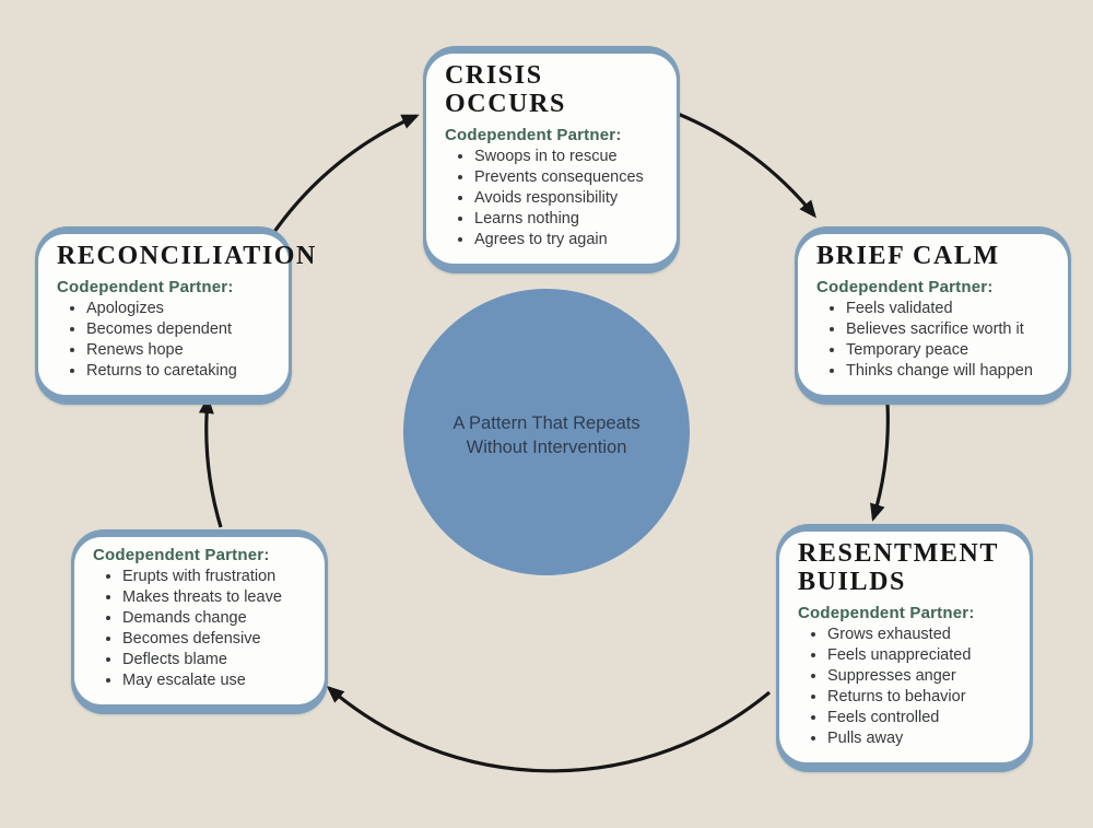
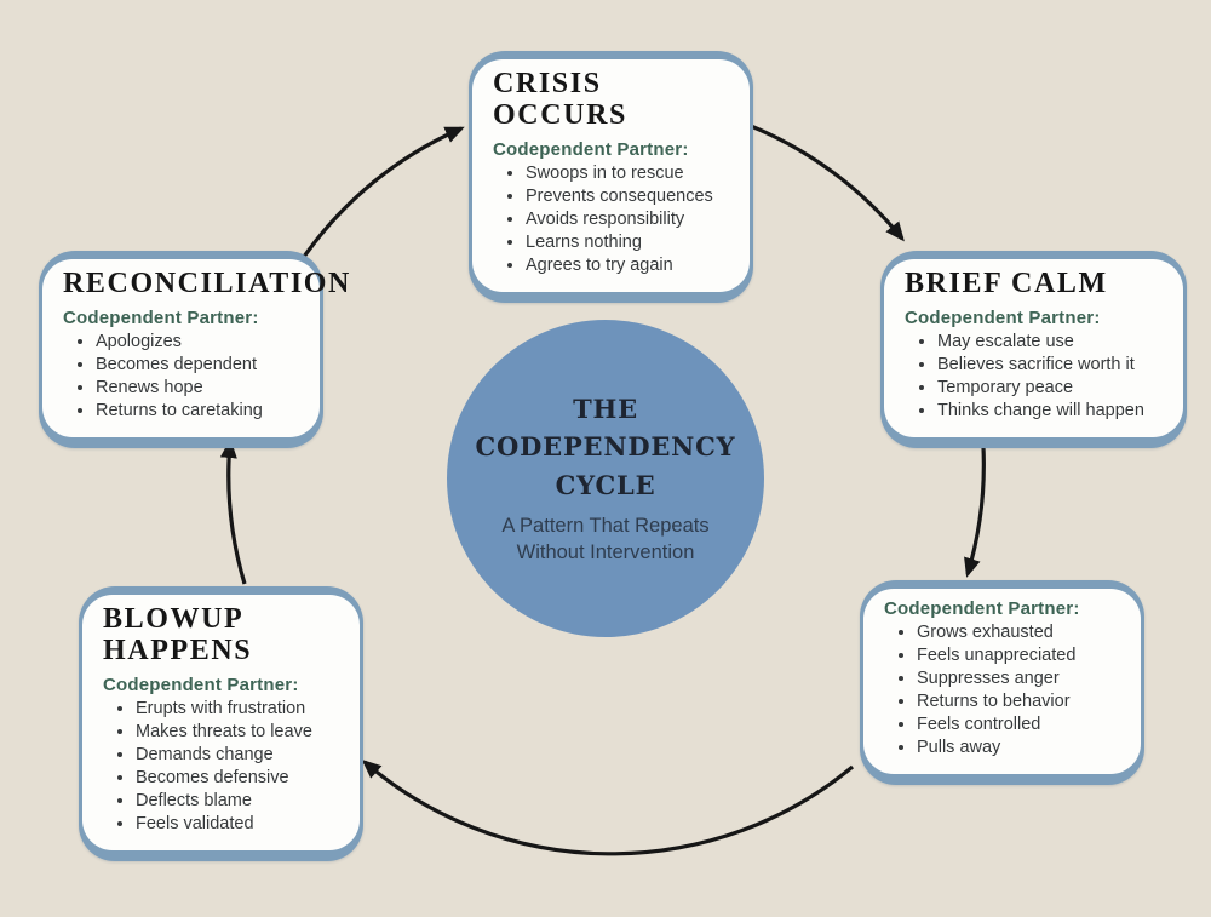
+ THE CODEPENDENCY CYCLE
  A Pattern That Repeats Without Intervention
  CRISIS OCCURS
  Codependent Partner:
  Swoops in to rescue
  Prevents consequences
  Avoids responsibility
  Learns nothing
  Agrees to try again
  BRIEF CALM
  Codependent Partner:
- Feels validated
+ May escalate use
  Believes sacrifice worth it
  Temporary peace
  Thinks change will happen
- RESENTMENT BUILDS
  Codependent Partner:
  Grows exhausted
  Feels unappreciated
  Suppresses anger
  Returns to behavior
  Feels controlled
  Pulls away
+ BLOWUP HAPPENS
  Codependent Partner:
  Erupts with frustration
  Makes threats to leave
  Demands change
  Becomes defensive
  Deflects blame
- May escalate use
+ Feels validated
  RECONCILIATION
  Codependent Partner:
  Apologizes
  Becomes dependent
  Renews hope
  Returns to caretaking
